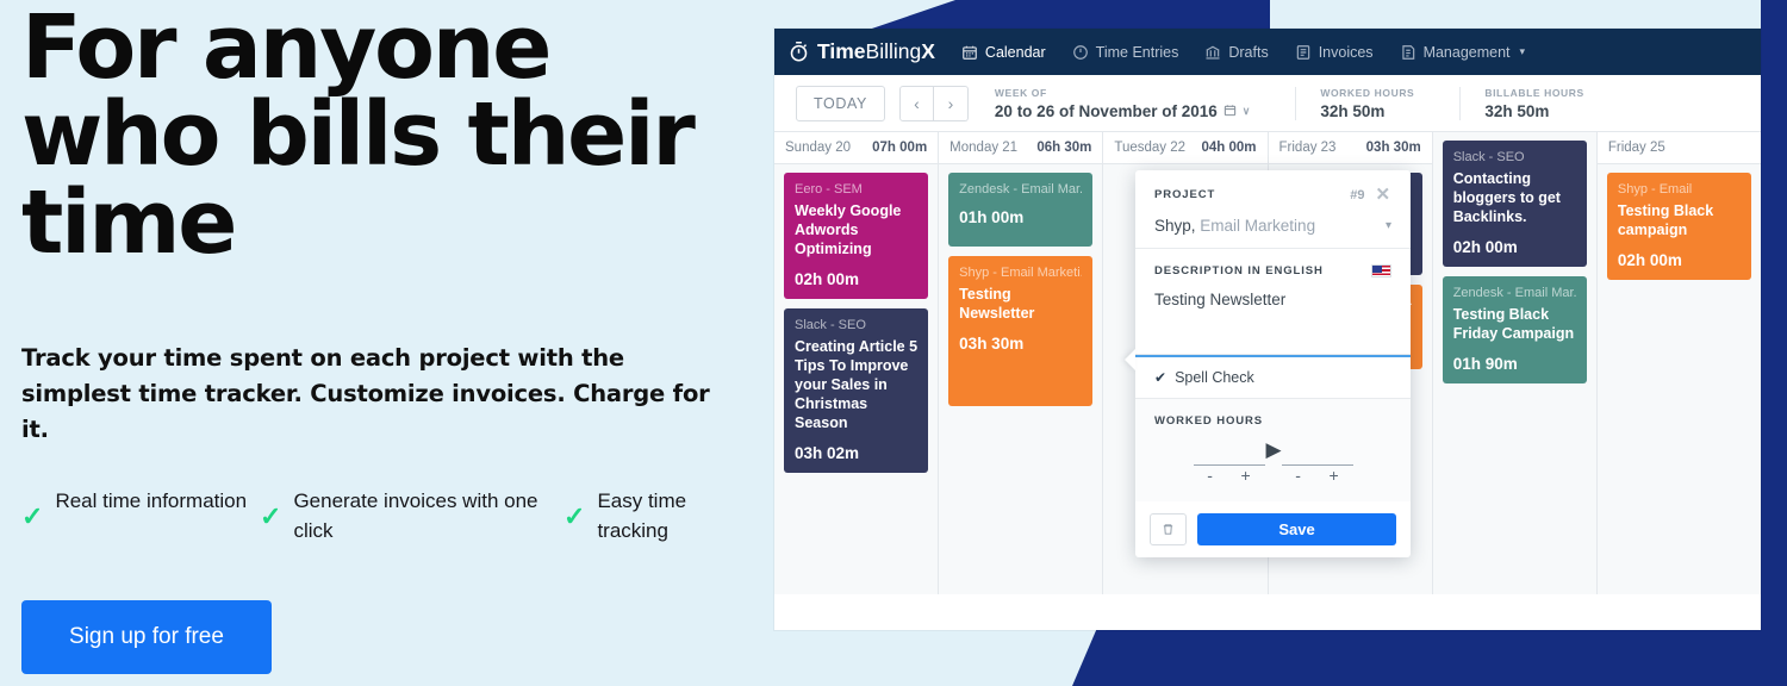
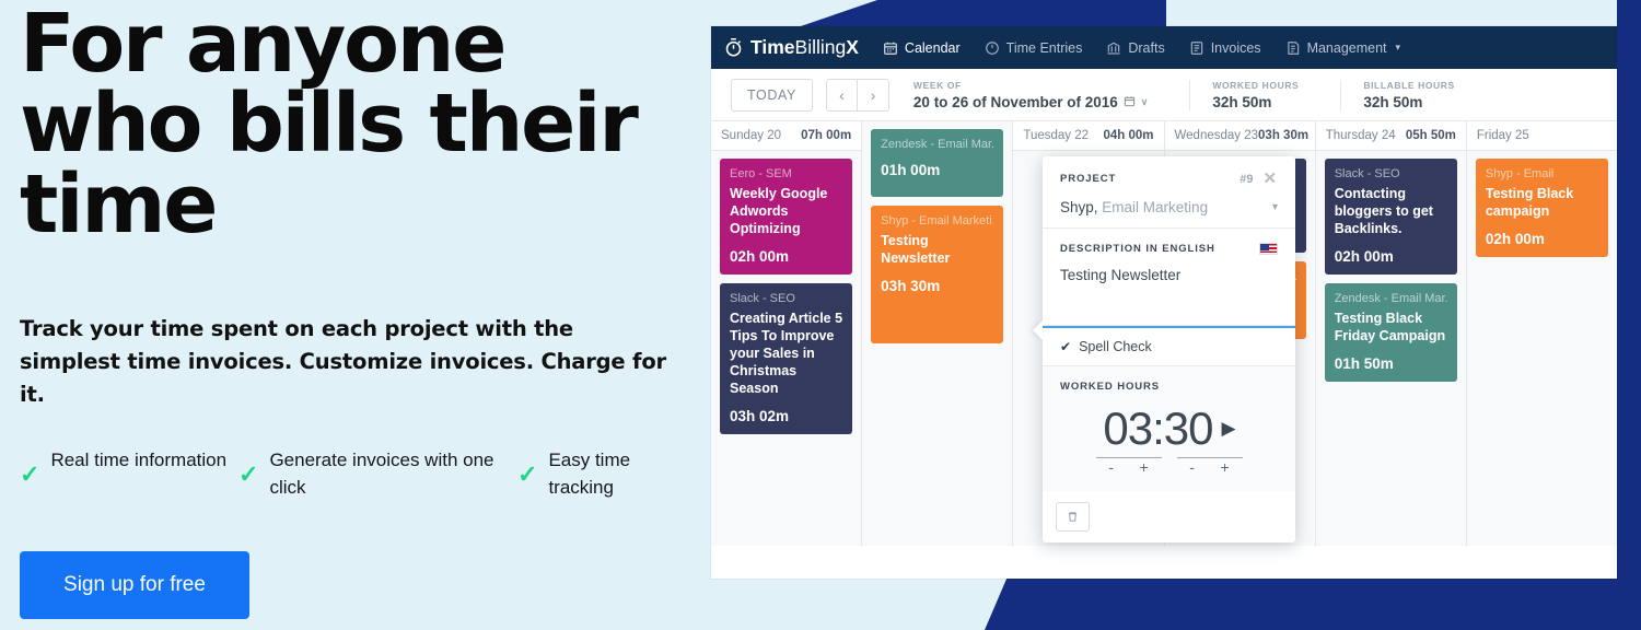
  For anyone who bills their time
- Track your time spent on each project with the simplest time tracker. Customize invoices. Charge for it.
+ Track your time spent on each project with the simplest time invoices. Customize invoices. Charge for it.
  ✓
  Real time information
  ✓
  Generate invoices with one click
  ✓
  Easy time tracking
  Sign up for free
  Time
  Billing
  X
  Calendar
  Time Entries
  Drafts
  Invoices
  Management
  ▾
  TODAY
  ‹
  ›
  WEEK OF
  20 to 26 of November of 2016
  ∨
  WORKED HOURS
  32h 50m
  BILLABLE HOURS
  32h 50m
  Sunday 20
  07h 00m
  Eero - SEM
  Weekly Google Adwords Optimizing
  02h 00m
  Slack - SEO
  Creating Article 5 Tips To Improve your Sales in Christmas Season
  03h 02m
- Monday 21
- 06h 30m
  Zendesk - Email Mar.
  01h 00m
  Shyp - Email Marketi.
  Testing Newsletter
  03h 30m
  Tuesday 22
  04h 00m
- Friday 23
+ Wednesday 23
  03h 30m
+ Thursday 24
+ 05h 50m
  Slack - SEO
  Contacting bloggers to get Backlinks.
  02h 00m
  Zendesk - Email Mar.
  Testing Black Friday Campaign
- 01h 90m
+ 01h 50m
  Friday 25
  Shyp - Email
  Testing Black campaign
  02h 00m
  PROJECT
  #9
  ✕
  Shyp, Email Marketing
  ▾
  DESCRIPTION IN ENGLISH
  Testing Newsletter
  ✔
  Spell Check
  WORKED HOURS
+ 03:30
  ▶
  -
  +
  -
  +
- Save
